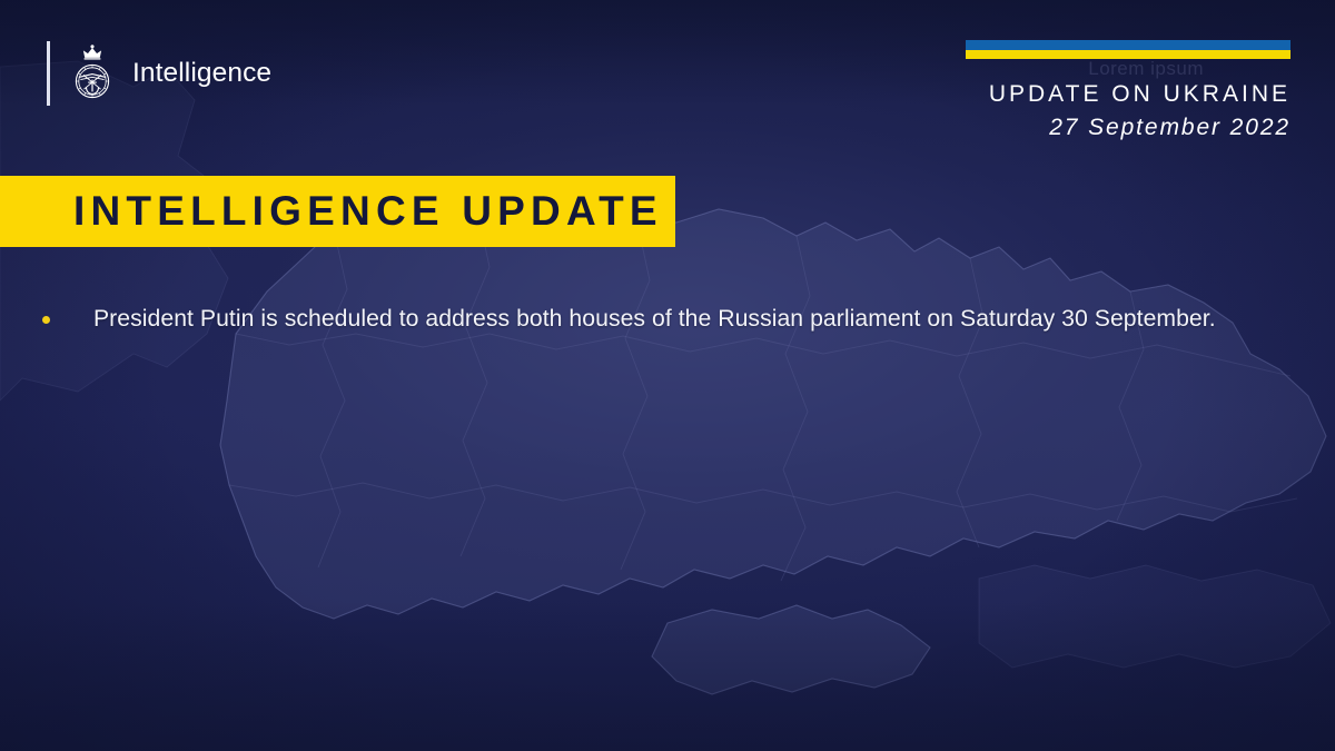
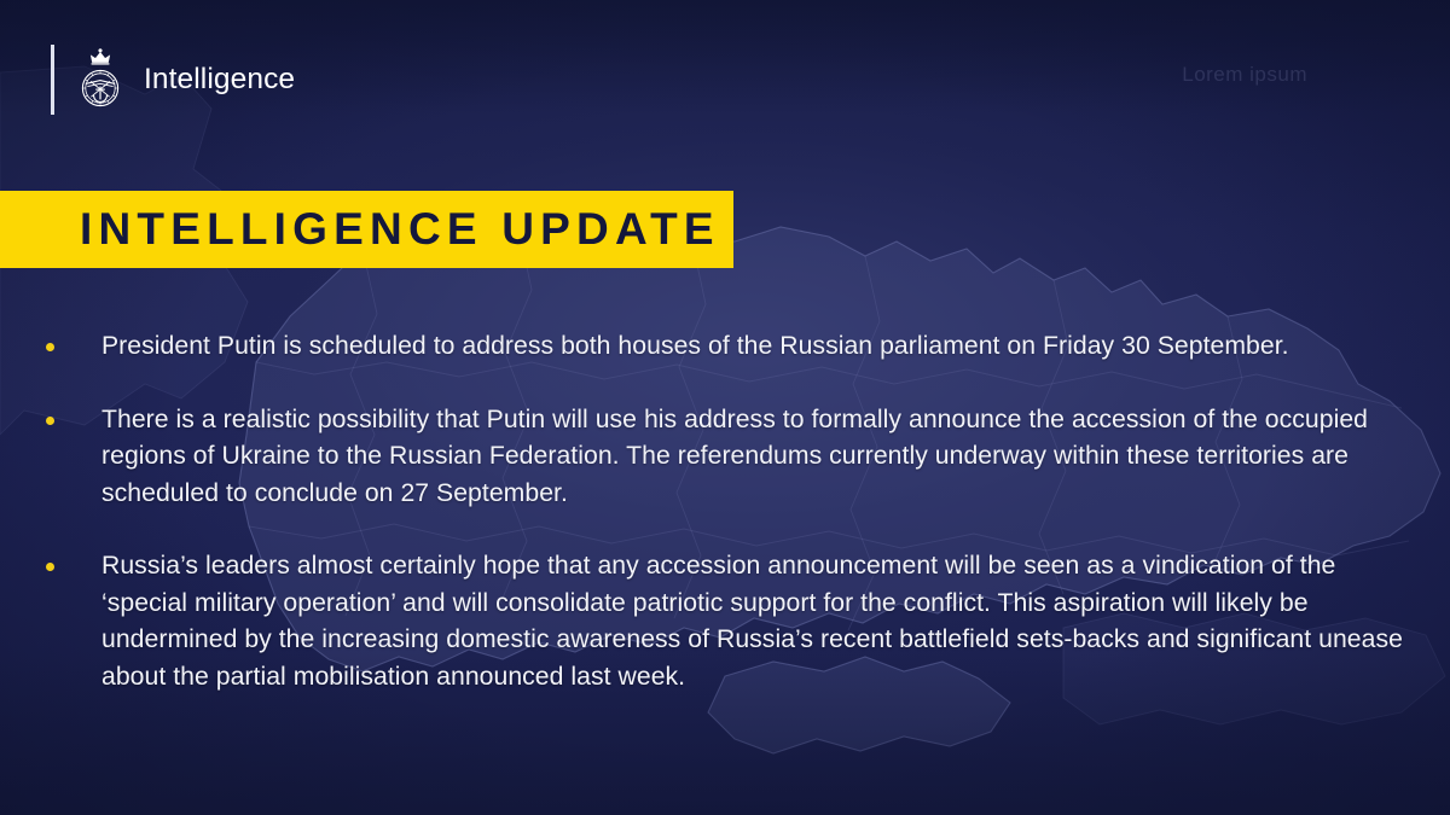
  Intelligence
- UPDATE ON UKRAINE
- 27 September 2022
  Lorem ipsum
  INTELLIGENCE UPDATE
- President Putin is scheduled to address both houses of the Russian parliament on Saturday 30 September.
+ President Putin is scheduled to address both houses of the Russian parliament on Friday 30 September.
+ There is a realistic possibility that Putin will use his address to formally announce the accession of the occupied regions of Ukraine to the Russian Federation. The referendums currently underway within these territories are scheduled to conclude on 27 September.
+ Russia’s leaders almost certainly hope that any accession announcement will be seen as a vindication of the ‘special military operation’ and will consolidate patriotic support for the conflict. This aspiration will likely be undermined by the increasing domestic awareness of Russia’s recent battlefield sets-backs and significant unease about the partial mobilisation announced last week.
